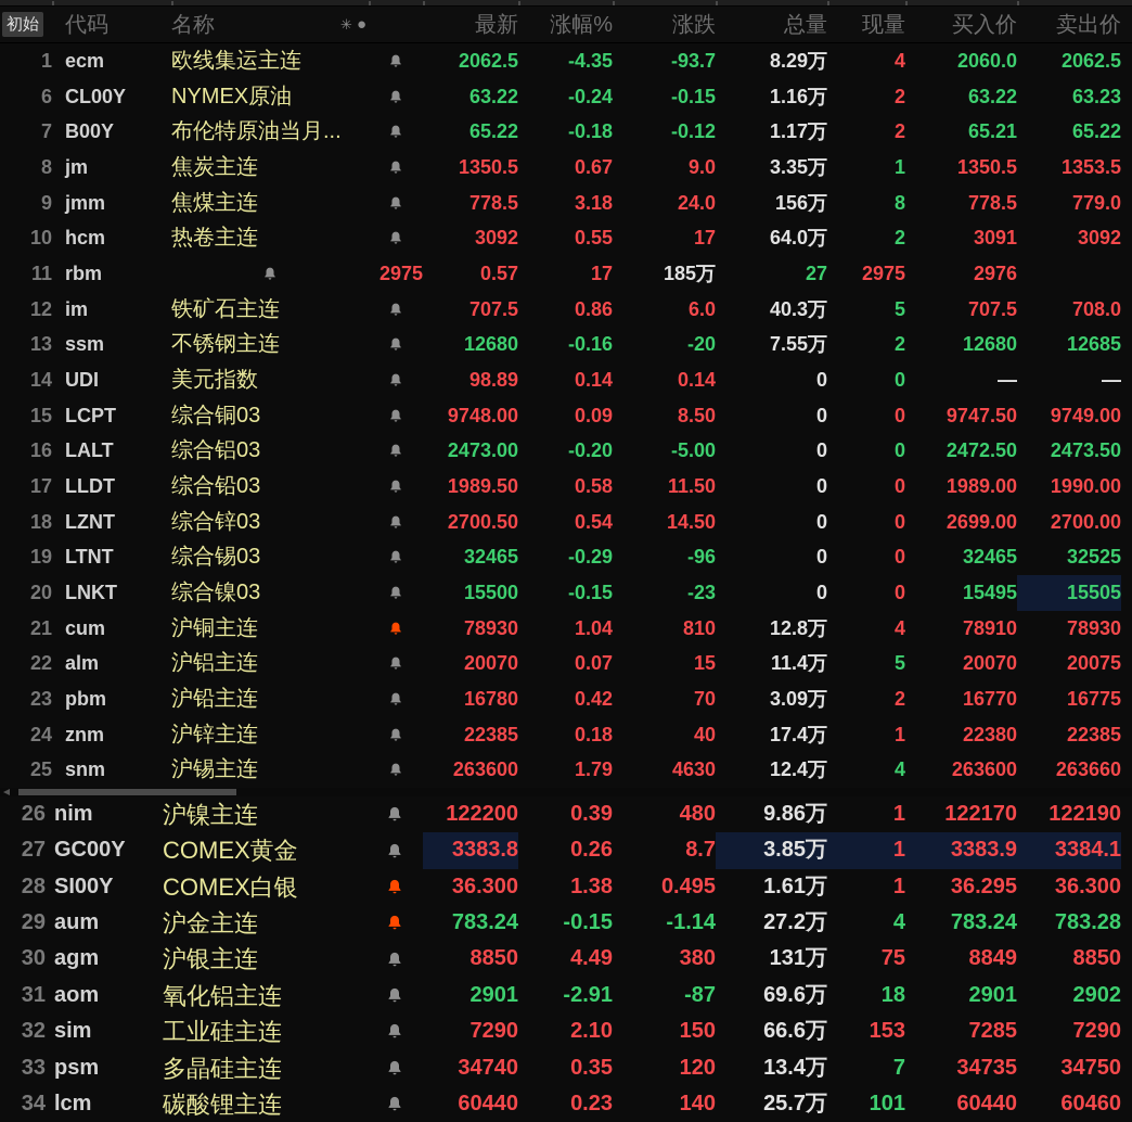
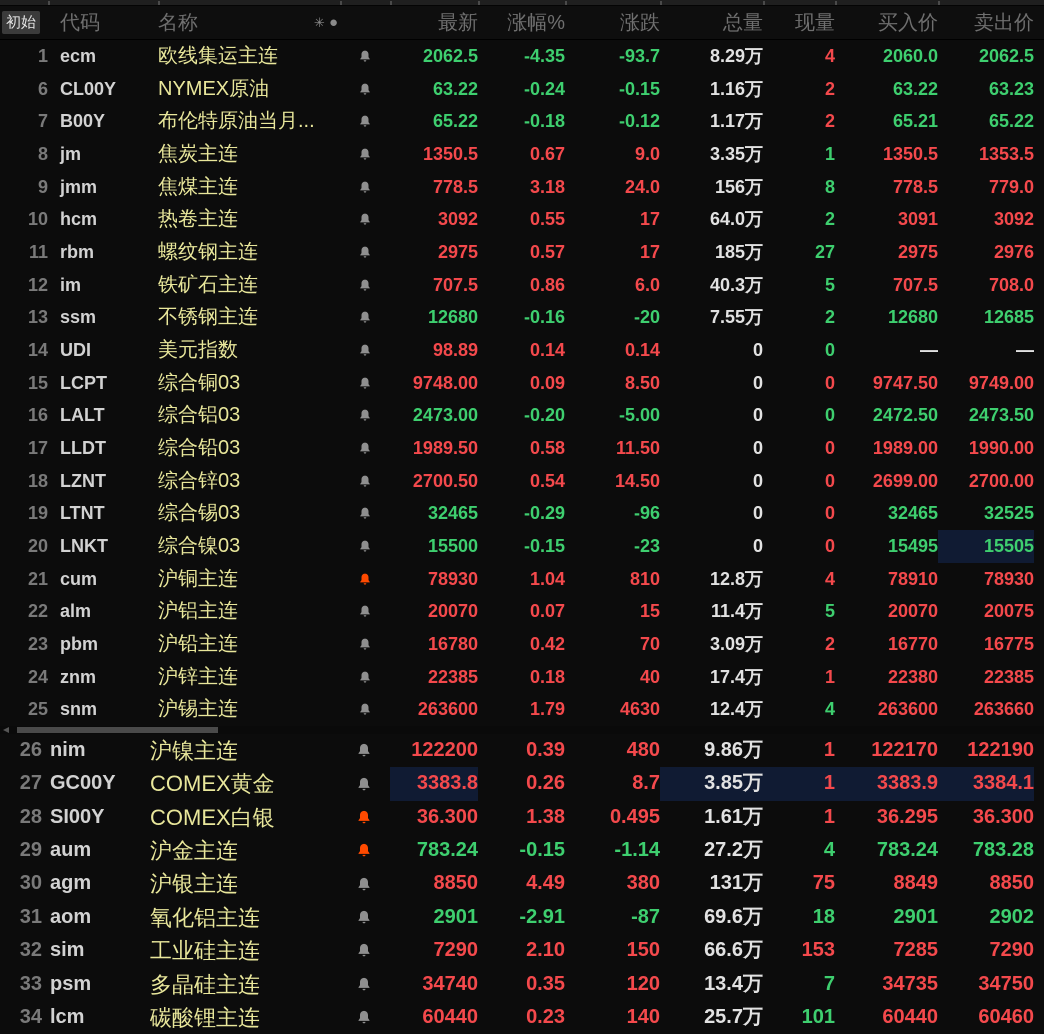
  初始
  代码
  名称
  ✳
  ●
  最新
  涨幅%
  涨跌
  总量
  现量
  买入价
  卖出价
  1
  ecm
  欧线集运主连
  2062.5
  -4.35
  -93.7
  8.29万
  4
  2060.0
  2062.5
  6
  CL00Y
  NYMEX原油
  63.22
  -0.24
  -0.15
  1.16万
  2
  63.22
  63.23
  7
  B00Y
  布伦特原油当月...
  65.22
  -0.18
  -0.12
  1.17万
  2
  65.21
  65.22
  8
  jm
  焦炭主连
  1350.5
  0.67
  9.0
  3.35万
  1
  1350.5
  1353.5
  9
  jmm
  焦煤主连
  778.5
  3.18
  24.0
  156万
  8
  778.5
  779.0
  10
  hcm
  热卷主连
  3092
  0.55
  17
  64.0万
  2
  3091
  3092
  11
  rbm
+ 螺纹钢主连
  2975
  0.57
  17
  185万
  27
  2975
  2976
  12
  im
  铁矿石主连
  707.5
  0.86
  6.0
  40.3万
  5
  707.5
  708.0
  13
  ssm
  不锈钢主连
  12680
  -0.16
  -20
  7.55万
  2
  12680
  12685
  14
  UDI
  美元指数
  98.89
  0.14
  0.14
  0
  0
  —
  —
  15
  LCPT
  综合铜03
  9748.00
  0.09
  8.50
  0
  0
  9747.50
  9749.00
  16
  LALT
  综合铝03
  2473.00
  -0.20
  -5.00
  0
  0
  2472.50
  2473.50
  17
  LLDT
  综合铅03
  1989.50
  0.58
  11.50
  0
  0
  1989.00
  1990.00
  18
  LZNT
  综合锌03
  2700.50
  0.54
  14.50
  0
  0
  2699.00
  2700.00
  19
  LTNT
  综合锡03
  32465
  -0.29
  -96
  0
  0
  32465
  32525
  20
  LNKT
  综合镍03
  15500
  -0.15
  -23
  0
  0
  15495
  15505
  21
  cum
  沪铜主连
  78930
  1.04
  810
  12.8万
  4
  78910
  78930
  22
  alm
  沪铝主连
  20070
  0.07
  15
  11.4万
  5
  20070
  20075
  23
  pbm
  沪铅主连
  16780
  0.42
  70
  3.09万
  2
  16770
  16775
  24
  znm
  沪锌主连
  22385
  0.18
  40
  17.4万
  1
  22380
  22385
  25
  snm
  沪锡主连
  263600
  1.79
  4630
  12.4万
  4
  263600
  263660
  26
  nim
  沪镍主连
  122200
  0.39
  480
  9.86万
  1
  122170
  122190
  27
  GC00Y
  COMEX黄金
  3383.8
  0.26
  8.7
  3.85万
  1
  3383.9
  3384.1
  28
  SI00Y
  COMEX白银
  36.300
  1.38
  0.495
  1.61万
  1
  36.295
  36.300
  29
  aum
  沪金主连
  783.24
  -0.15
  -1.14
  27.2万
  4
  783.24
  783.28
  30
  agm
  沪银主连
  8850
  4.49
  380
  131万
  75
  8849
  8850
  31
  aom
  氧化铝主连
  2901
  -2.91
  -87
  69.6万
  18
  2901
  2902
  32
  sim
  工业硅主连
  7290
  2.10
  150
  66.6万
  153
  7285
  7290
  33
  psm
  多晶硅主连
  34740
  0.35
  120
  13.4万
  7
  34735
  34750
  34
  lcm
  碳酸锂主连
  60440
  0.23
  140
  25.7万
  101
  60440
  60460
